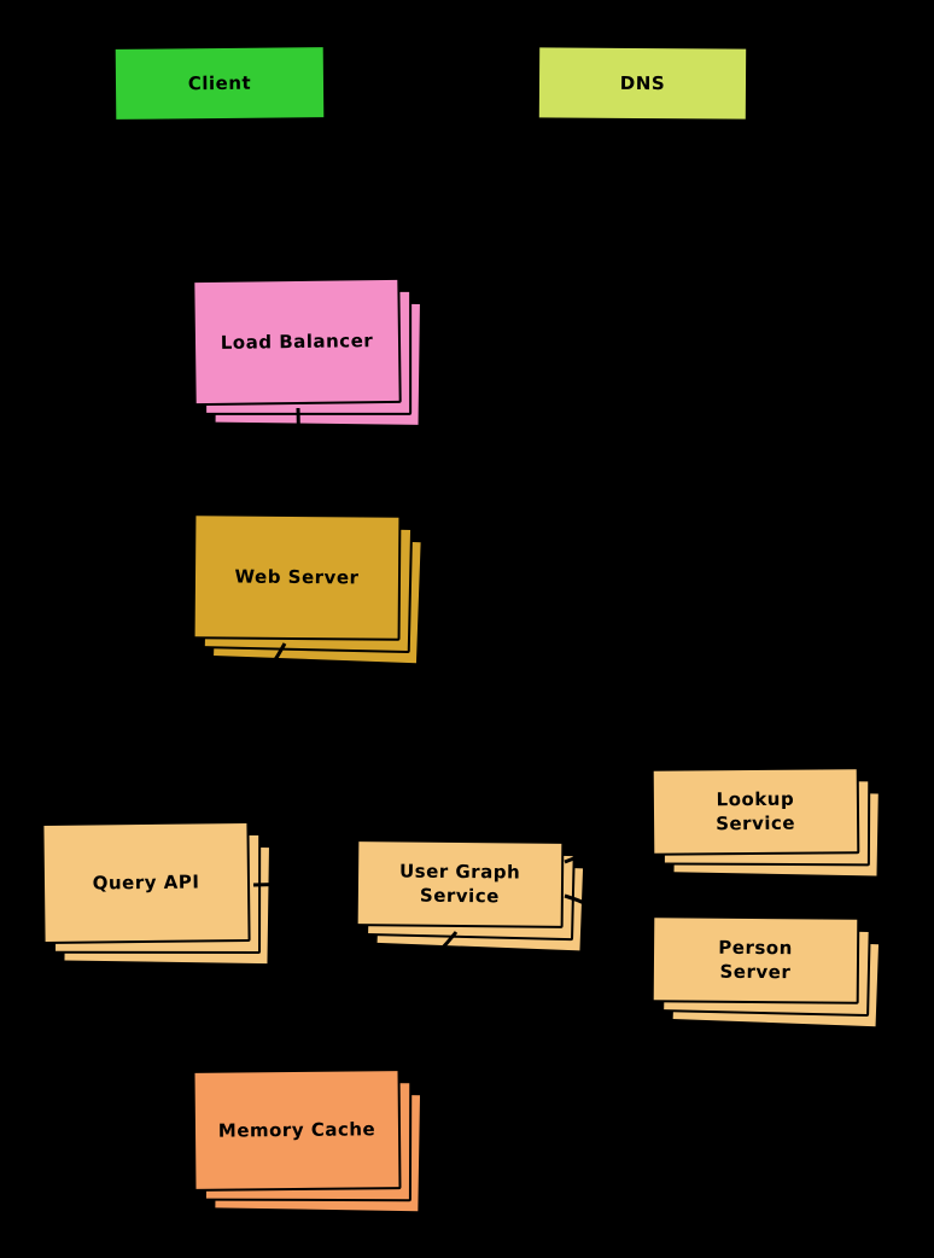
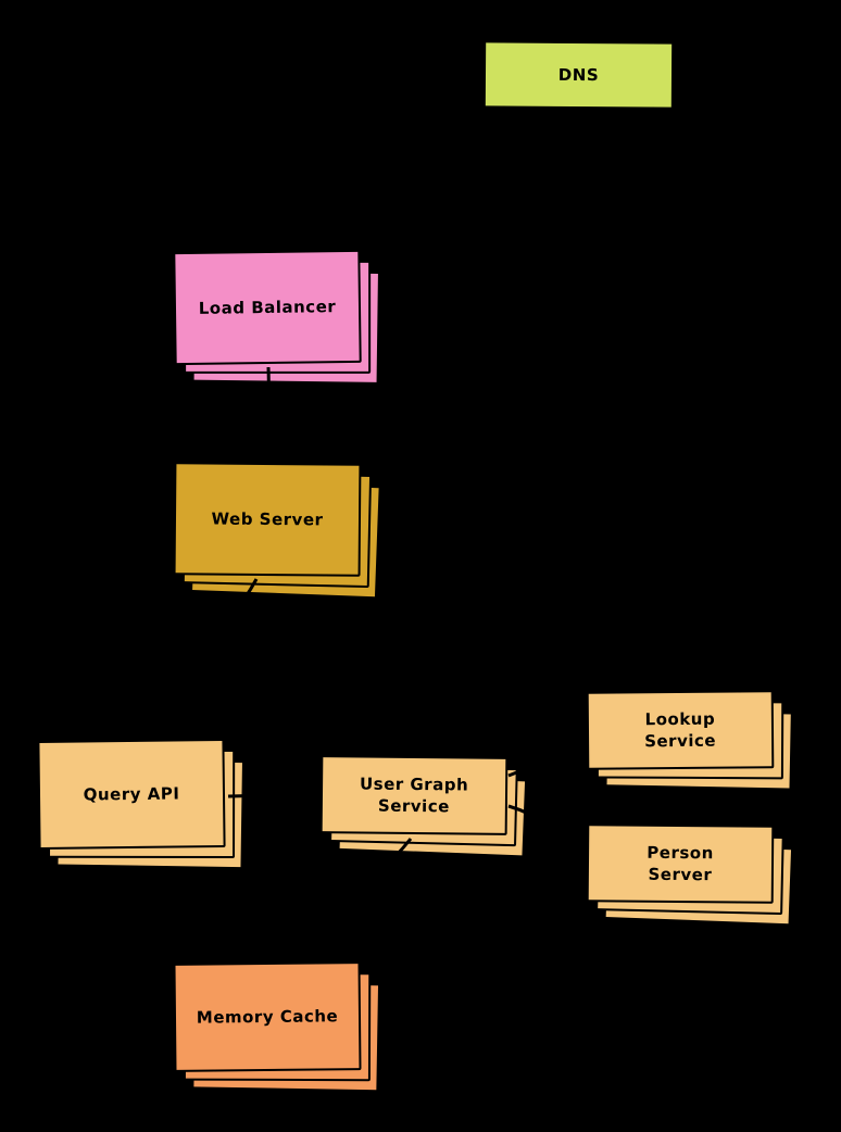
- Client
  DNS
  Load Balancer
  Web Server
  Query API
  User Graph
  Service
  Lookup
  Service
  Person
  Server
  Memory Cache
